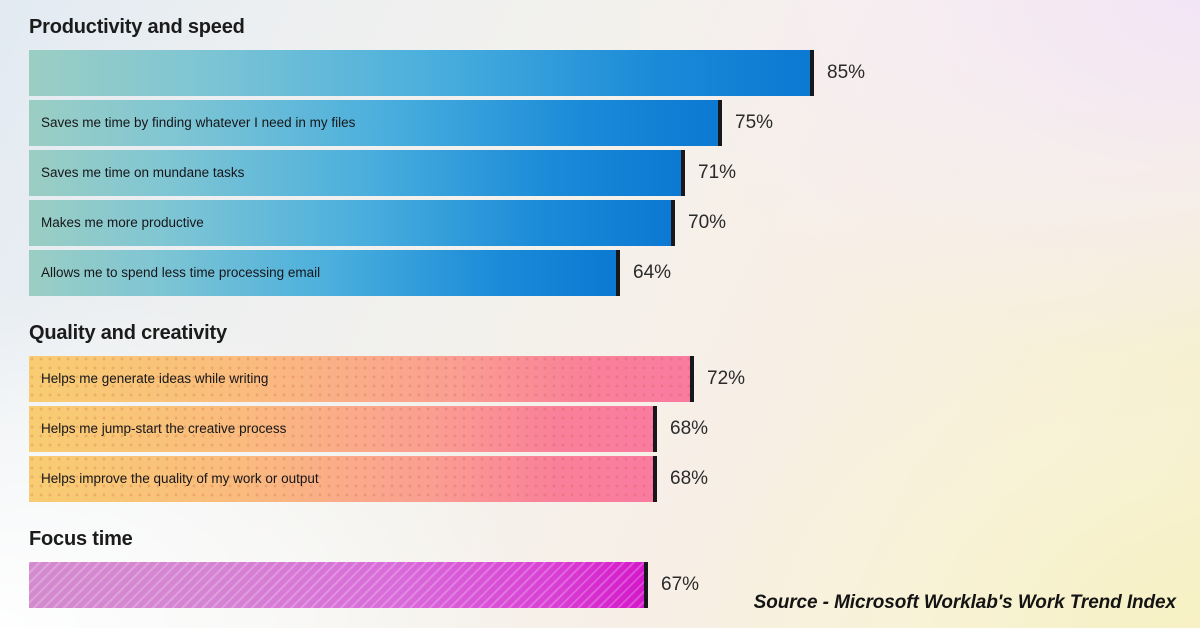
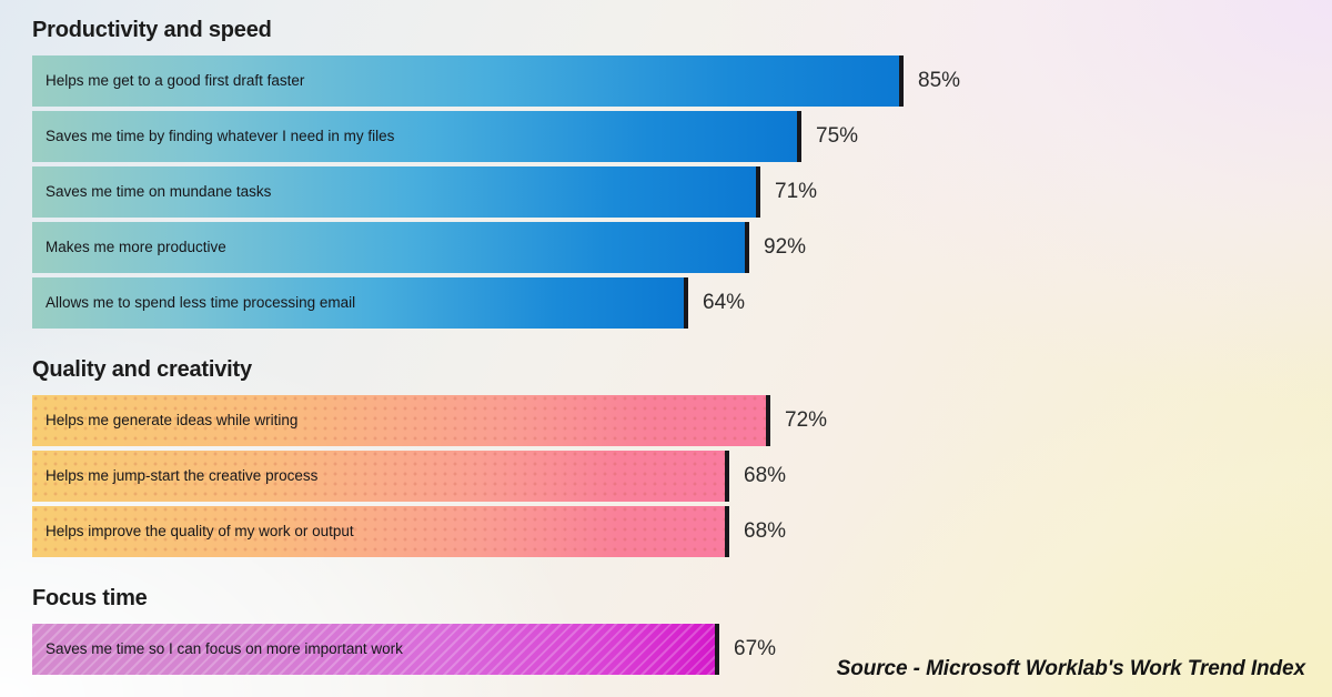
  Productivity and speed
+ Helps me get to a good first draft faster
  85%
  Saves me time by finding whatever I need in my files
  75%
  Saves me time on mundane tasks
  71%
  Makes me more productive
- 70%
+ 92%
  Allows me to spend less time processing email
  64%
  Quality and creativity
  Helps me generate ideas while writing
  72%
  Helps me jump-start the creative process
  68%
  Helps improve the quality of my work or output
  68%
  Focus time
+ Saves me time so I can focus on more important work
  67%
  Source - Microsoft Worklab's Work Trend Index
